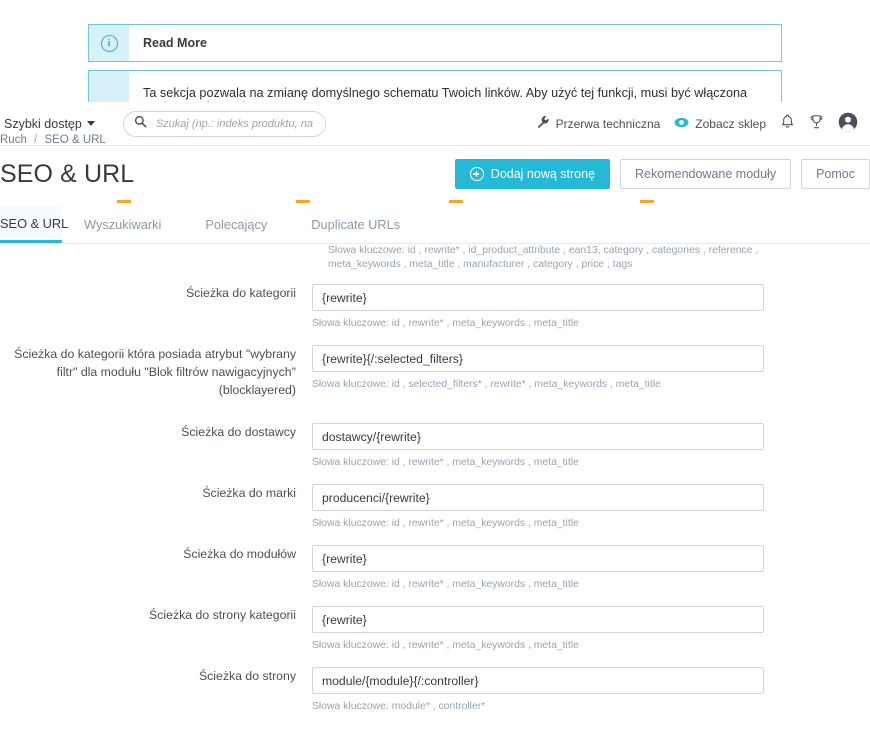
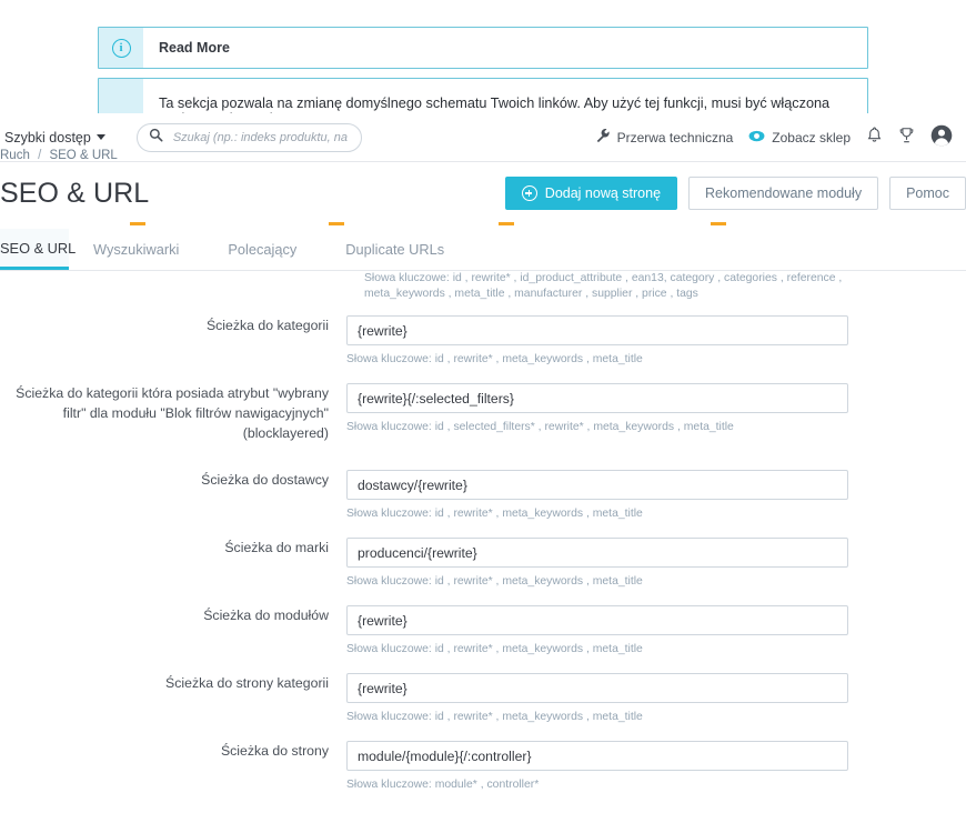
  i
  Read More
  Ta sekcja pozwala na zmianę domyślnego schematu Twoich linków. Aby użyć tej funkcji, musi być włączona
  Szybki dostęp
  Szukaj (np.: indeks produktu, na
  Przerwa techniczna
  Zobacz sklep
  Ruch / SEO & URL
  SEO & URL
  Dodaj nową stronę
  Rekomendowane moduły
  Pomoc
  SEO & URL
  Wyszukiwarki
  Polecający
  Duplicate URLs
- Słowa kluczowe: id , rewrite* , id_product_attribute , ean13, category , categories , reference , meta_keywords , meta_title , manufacturer , category , price , tags
+ Słowa kluczowe: id , rewrite* , id_product_attribute , ean13, category , categories , reference , meta_keywords , meta_title , manufacturer , supplier , price , tags
  Ścieżka do kategorii
  {rewrite}
  Słowa kluczowe: id , rewrite* , meta_keywords , meta_title
  Ścieżka do kategorii która posiada atrybut "wybrany filtr" dla modułu "Blok filtrów nawigacyjnych" (blocklayered)
  {rewrite}{/:selected_filters}
  Słowa kluczowe: id , selected_filters* , rewrite* , meta_keywords , meta_title
  Ścieżka do dostawcy
  dostawcy/{rewrite}
  Słowa kluczowe: id , rewrite* , meta_keywords , meta_title
  Ścieżka do marki
  producenci/{rewrite}
  Słowa kluczowe: id , rewrite* , meta_keywords , meta_title
  Ścieżka do modułów
  {rewrite}
  Słowa kluczowe: id , rewrite* , meta_keywords , meta_title
  Ścieżka do strony kategorii
  {rewrite}
  Słowa kluczowe: id , rewrite* , meta_keywords , meta_title
  Ścieżka do strony
  module/{module}{/:controller}
  Słowa kluczowe: module* , controller*
